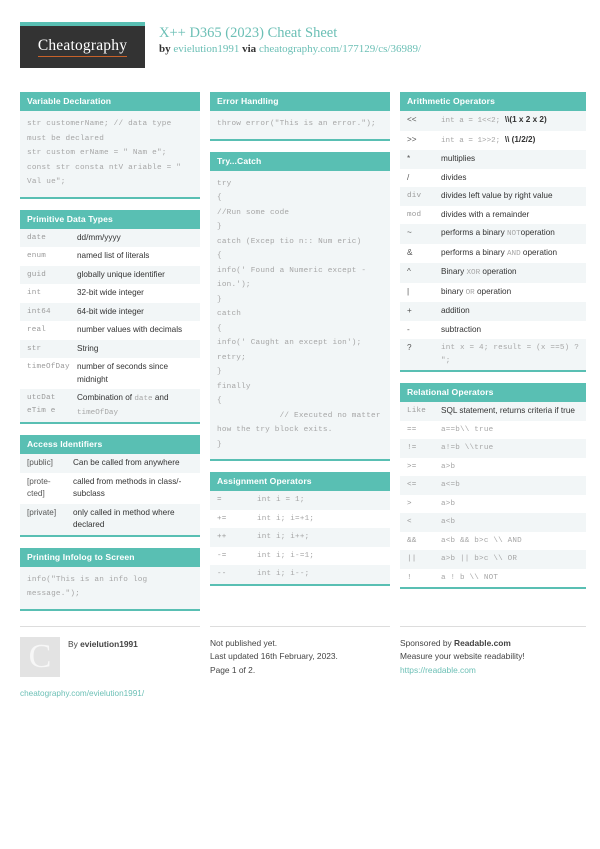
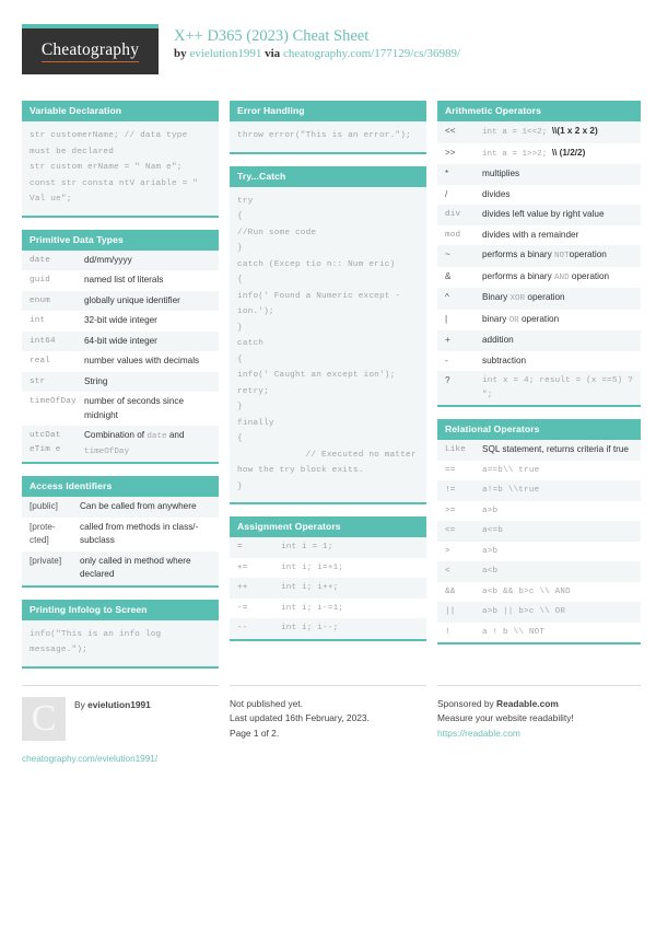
  Cheatography
  X++ D365 (2023) Cheat Sheet
  by evielution1991 via cheatography.com/177129/cs/36989/
  Variable Declaration
  str customerName; // data type must be declared
  str custom erName = " Nam e";
  const str consta ntV ariable = " Val ue";
  Primitive Data Types
  date
  dd/mm/yyyy
- enum
+ guid
  named list of literals
- guid
+ enum
  globally unique identifier
  int
  32-bit wide integer
  int64
  64-bit wide integer
  real
  number values with decimals
  str
  String
  timeOfDay
  number of seconds since midnight
  utcDat eTim e
  Combination of date and timeOfDay
  Access Identifiers
  [public]
  Can be called from anywhere
  [prote-cted]
  called from methods in class/-subclass
  [private]
  only called in method where declared
  Printing Infolog to Screen
  info("This is an info log message.");
  Error Handling
  throw error("This is an error.");
  Try...Catch
  try
  {
  //Run some code
  }
  catch (Excep tio n:: Num eric)
  {
  info(' Found a Numeric except -ion.');
  }
  catch
  {
  info(' Caught an except ion');
  retry;
  }
  finally
  {
  // Executed no matter how the try block exits.
  }
  Assignment Operators
  =
  int i = 1;
  +=
  int i; i=+1;
  ++
  int i; i++;
  -=
  int i; i-=1;
  --
  int i; i--;
  Arithmetic Operators
  <<
  int a = 1<<2; \\(1 x 2 x 2)
  >>
  int a = 1>>2; \\ (1/2/2)
  *
  multiplies
  /
  divides
  div
  divides left value by right value
  mod
  divides with a remainder
  ~
  performs a binary NOToperation
  &
  performs a binary AND operation
  ^
  Binary XOR operation
  |
  binary OR operation
  +
  addition
  -
  subtraction
  ?
  int x = 4; result = (x ==5) ? ";
  Relational Operators
  Like
  SQL statement, returns criteria if true
  ==
  a==b\\ true
  !=
  a!=b \\true
  >=
  a>b
  <=
  a<=b
  >
  a>b
  <
  a<b
  &&
  a<b && b>c \\ AND
  ||
  a>b || b>c \\ OR
  !
  a ! b \\ NOT
  By evielution1991
  cheatography.com/evielution1991/
  Not published yet.
  Last updated 16th February, 2023.
  Page 1 of 2.
  Sponsored by Readable.com
  Measure your website readability!
  https://readable.com
